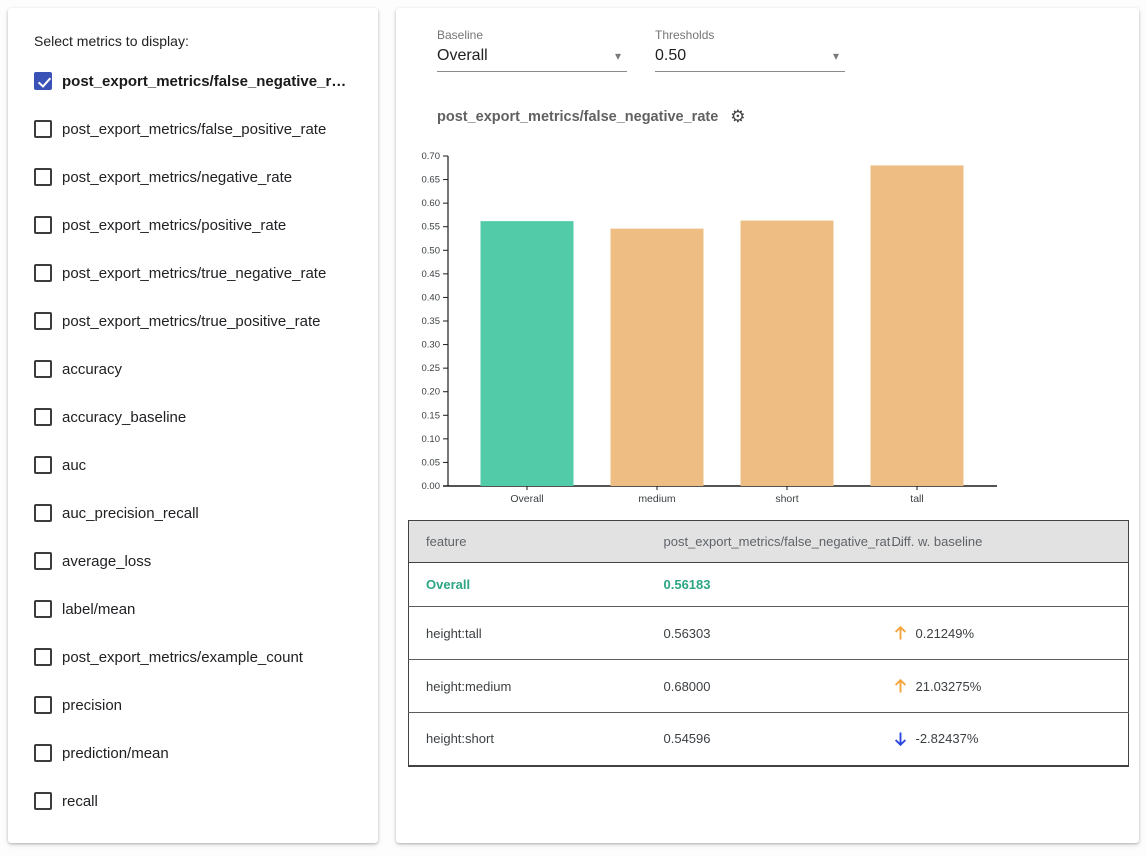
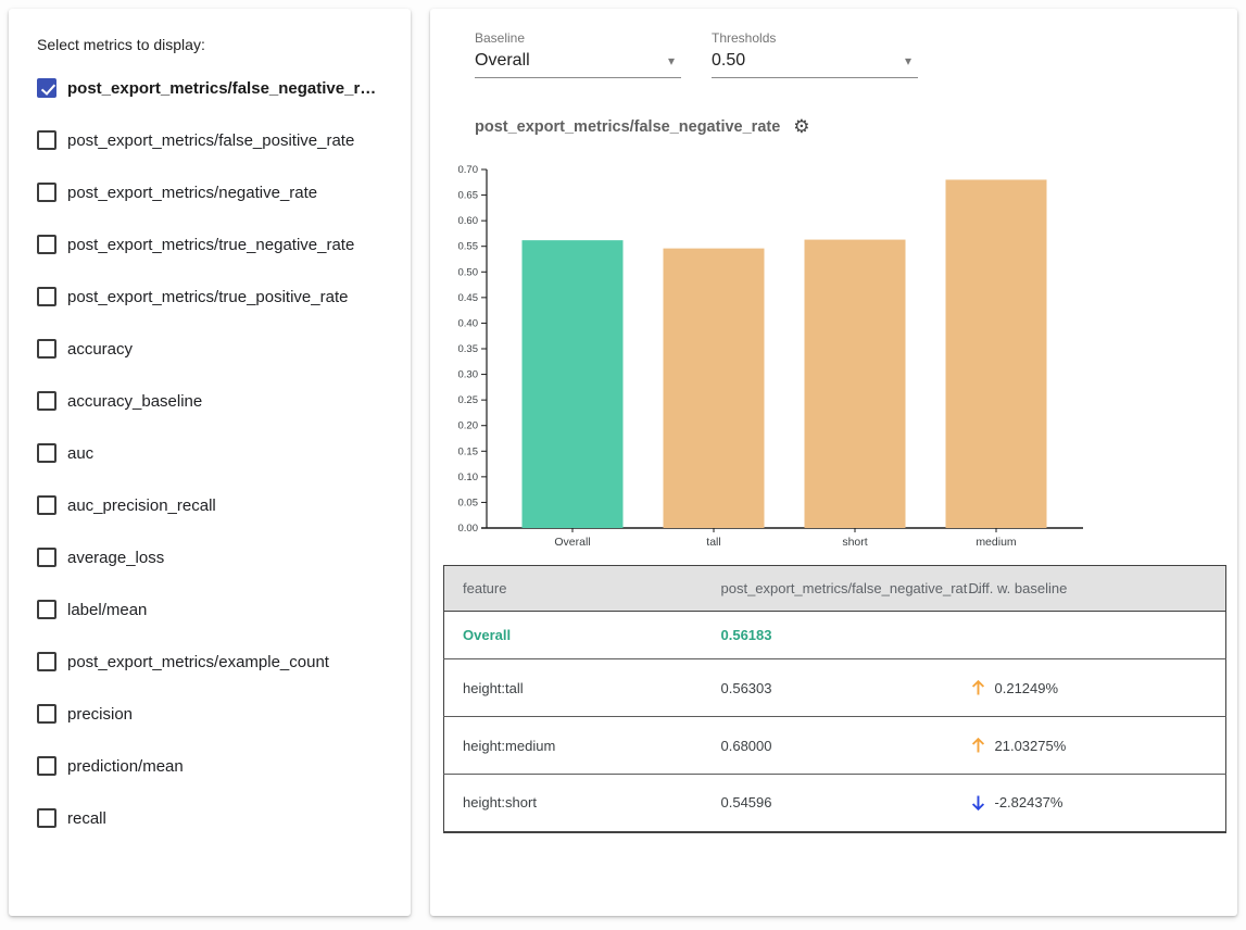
  Select metrics to display:
  post_export_metrics/false_negative_r…
  post_export_metrics/false_positive_rate
  post_export_metrics/negative_rate
- post_export_metrics/positive_rate
  post_export_metrics/true_negative_rate
  post_export_metrics/true_positive_rate
  accuracy
  accuracy_baseline
  auc
  auc_precision_recall
  average_loss
  label/mean
  post_export_metrics/example_count
  precision
  prediction/mean
  recall
  Baseline
  Overall
  ▾
  Thresholds
  0.50
  ▾
  post_export_metrics/false_negative_rate
  ⚙
  0.00
  0.05
  0.10
  0.15
  0.20
  0.25
  0.30
  0.35
  0.40
  0.45
  0.50
  0.55
  0.60
  0.65
  0.70
  Overall
- medium
+ tall
  short
- tall
+ medium
  feature	post_export_metrics/false_negative_rat	Diff. w. baseline
  Overall	0.56183
  height:tall	0.56303	0.21249%
  height:medium	0.68000	21.03275%
  height:short	0.54596	-2.82437%
